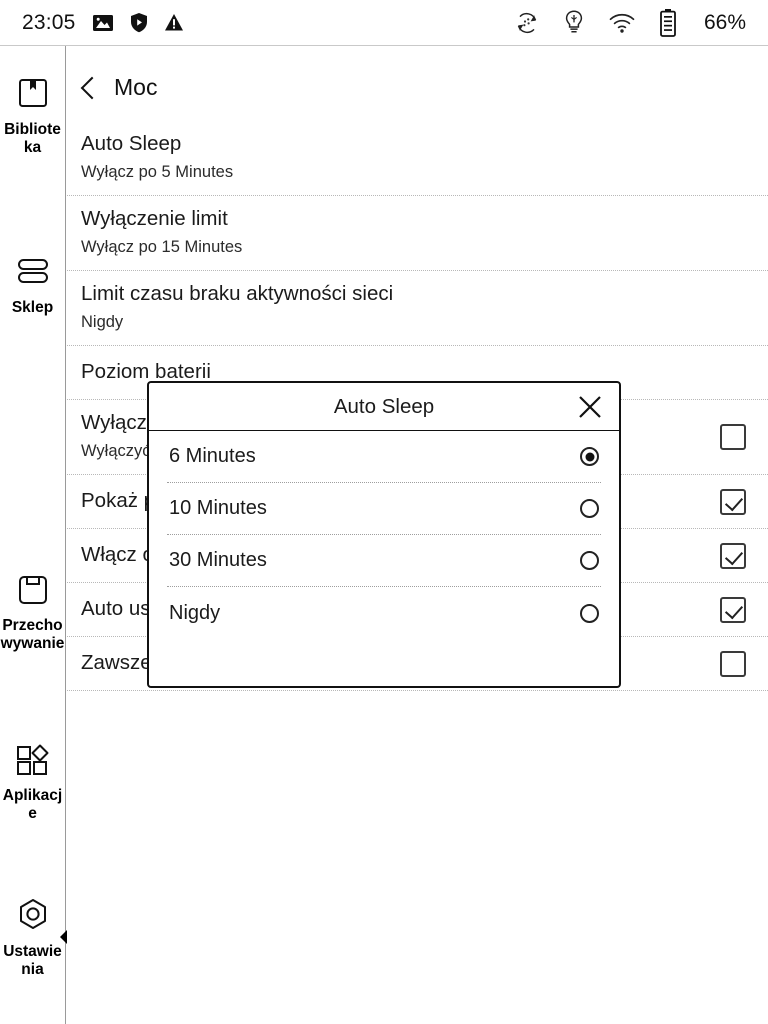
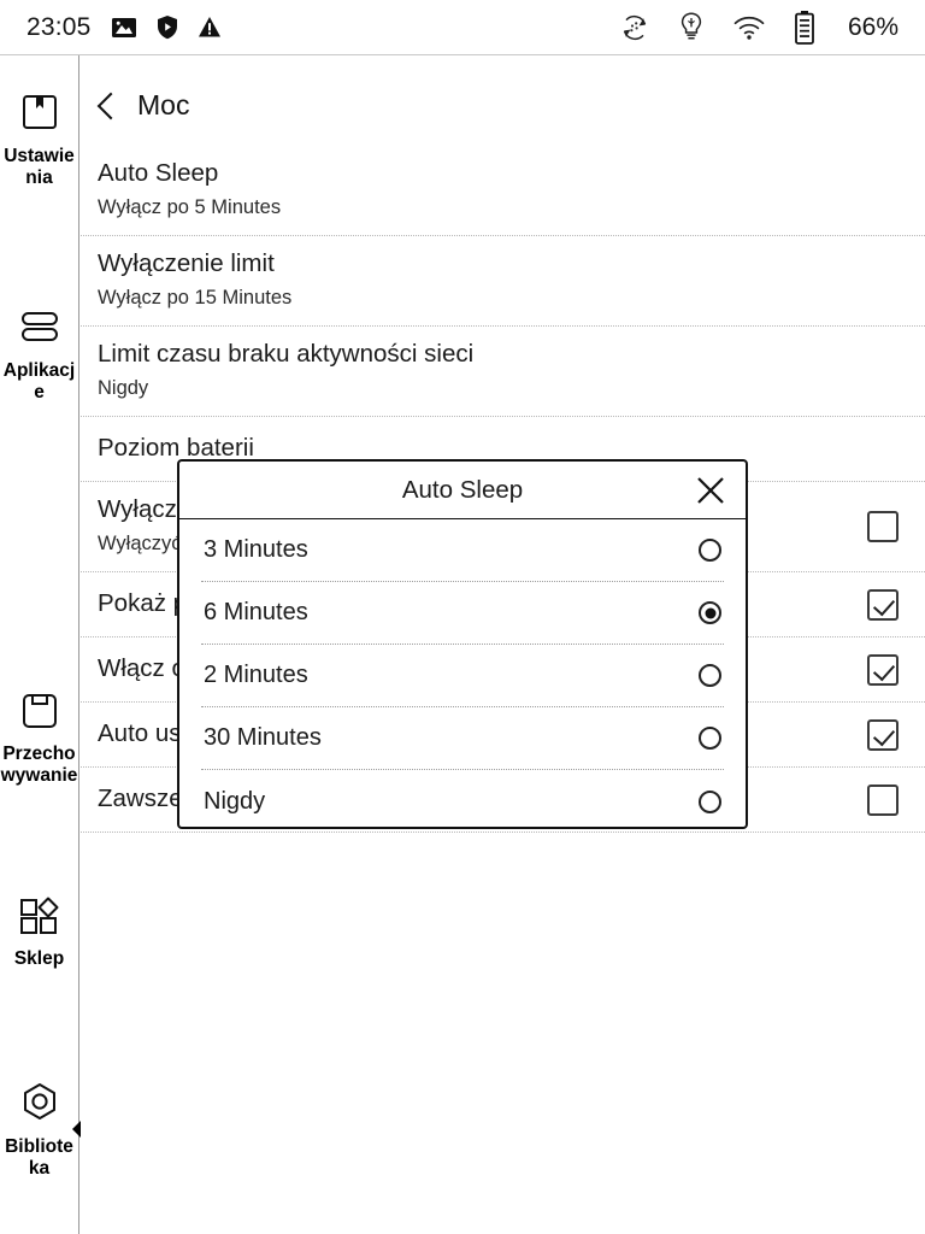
  23:05
  66%
- Biblioteka
+ Ustawienia
- Sklep
+ Aplikacje
  Przechowywanie
- Aplikacje
+ Sklep
- Ustawienia
+ Biblioteka
  Moc
  Auto Sleep
  Wyłącz po 5 Minutes
  Wyłączenie limit
  Wyłącz po 15 Minutes
  Limit czasu braku aktywności sieci
  Nigdy
  Poziom baterii
  Wyłącz
  Wyłączy
  Pokaż
  Włącz
  Auto us
  Zawsze
  Auto Sleep
+ 3 Minutes
  6 Minutes
- 10 Minutes
+ 2 Minutes
  30 Minutes
  Nigdy
